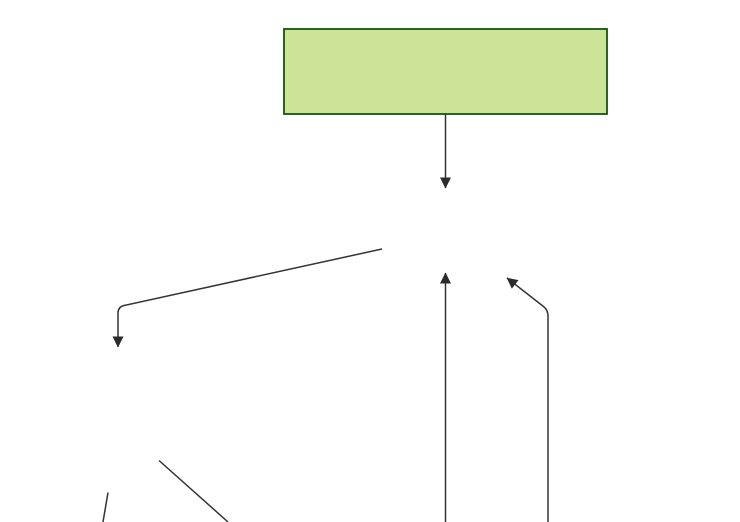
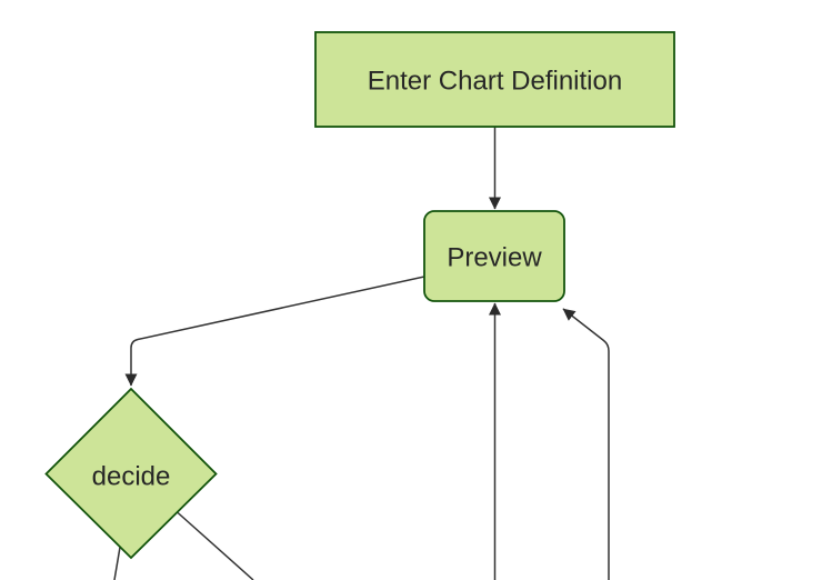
+ Enter Chart Definition
+ Preview
+ decide
